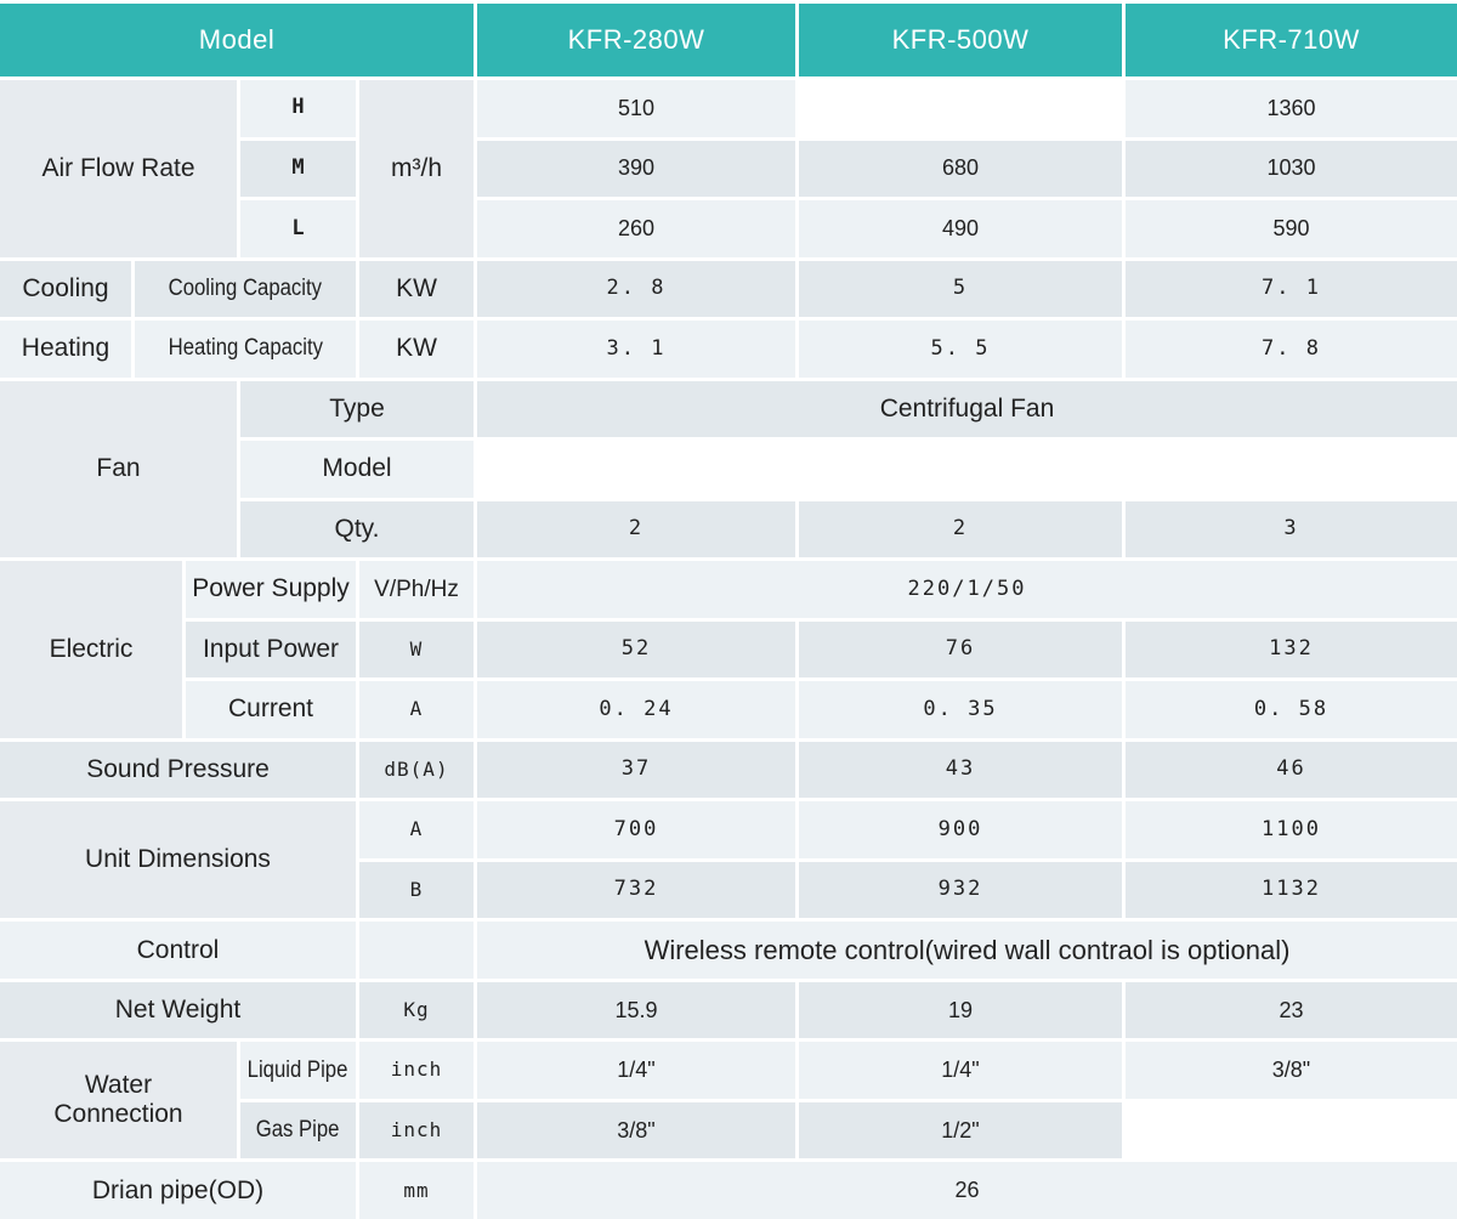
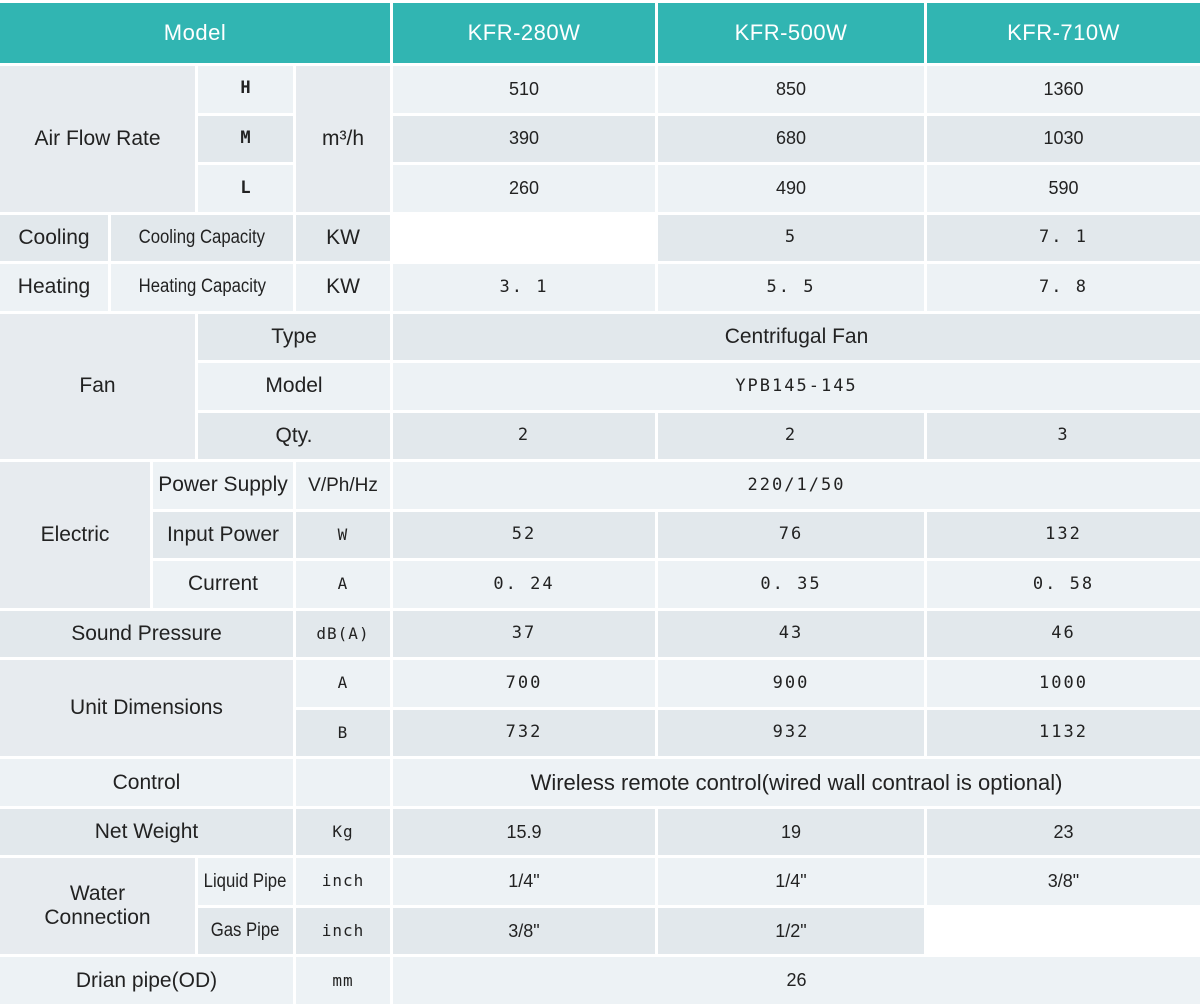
  Model
  KFR-280W
  KFR-500W
  KFR-710W
  Air Flow Rate
  m³/h
  H
  510
+ 850
  1360
  M
  390
  680
  1030
  L
  260
  490
  590
  Cooling
  Cooling Capacity
  KW
- 2. 8
  5
  7. 1
  Heating
  Heating Capacity
  KW
  3. 1
  5. 5
  7. 8
  Fan
  Type
  Centrifugal Fan
  Model
+ YPB145-145
  Qty.
  2
  2
  3
  Electric
  Power Supply
  V/Ph/Hz
  220/1/50
  Input Power
  W
  52
  76
  132
  Current
  A
  0. 24
  0. 35
  0. 58
  Sound Pressure
  dB(A)
  37
  43
  46
  Unit Dimensions
  A
  700
  900
- 1100
+ 1000
  B
  732
  932
  1132
  Control
  Wireless remote control(wired wall contraol is optional)
  Net Weight
  Kg
  15.9
  19
  23
  Water Connection
  Liquid Pipe
  inch
  1/4"
  1/4"
  3/8"
  Gas Pipe
  inch
  3/8"
  1/2"
  Drian pipe(OD)
  mm
  26
